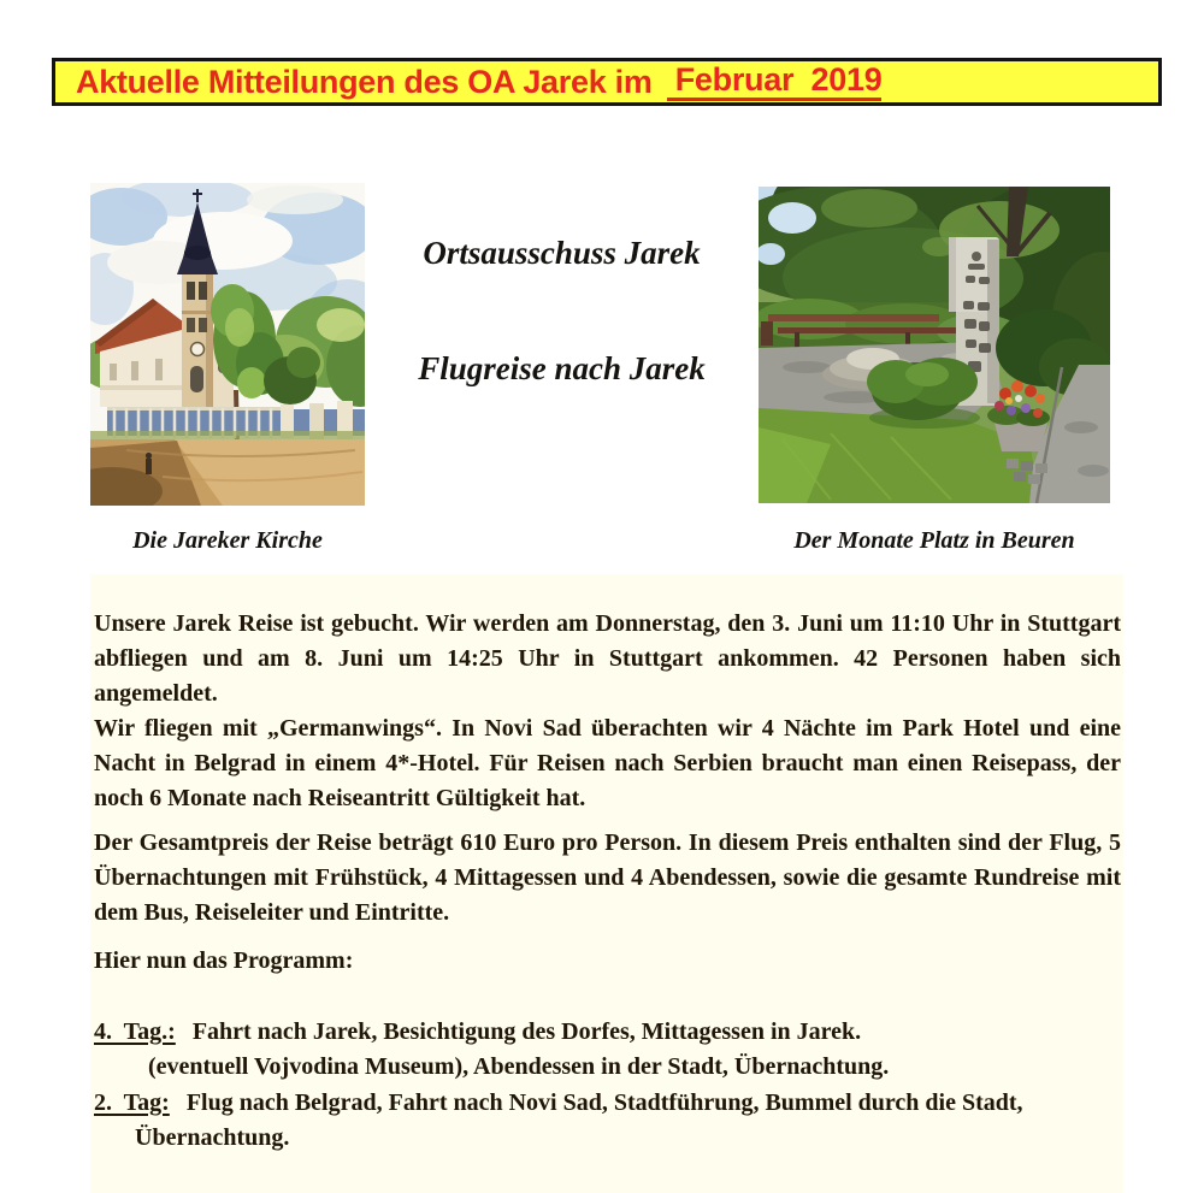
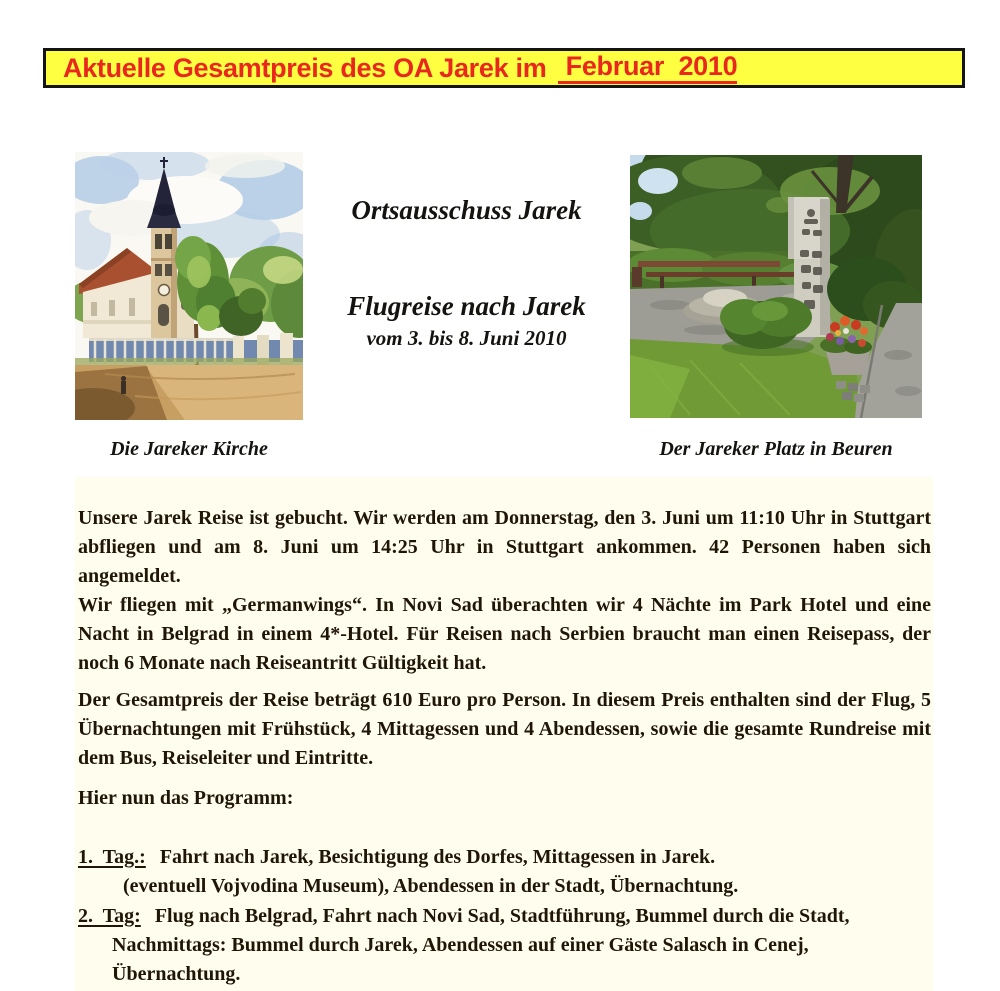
- Aktuelle Mitteilungen des OA Jarek im
+ Aktuelle Gesamtpreis des OA Jarek im
- Februar 2019
+ Februar 2010
  Ortsausschuss Jarek
  Flugreise nach Jarek
+ vom 3. bis 8. Juni 2010
  Die Jareker Kirche
- Der Monate Platz in Beuren
+ Der Jareker Platz in Beuren
  Unsere Jarek Reise ist gebucht. Wir werden am Donnerstag, den 3. Juni um 11:10 Uhr in Stuttgart abfliegen und am 8. Juni um 14:25 Uhr in Stuttgart ankommen. 42 Personen haben sich angemeldet.
  Wir fliegen mit „Germanwings“. In Novi Sad überachten wir 4 Nächte im Park Hotel und eine Nacht in Belgrad in einem 4*-Hotel. Für Reisen nach Serbien braucht man einen Reisepass, der noch 6 Monate nach Reiseantritt Gültigkeit hat.
  Der Gesamtpreis der Reise beträgt 610 Euro pro Person. In diesem Preis enthalten sind der Flug, 5 Übernachtungen mit Frühstück, 4 Mittagessen und 4 Abendessen, sowie die gesamte Rundreise mit dem Bus, Reiseleiter und Eintritte.
  Hier nun das Programm:
- 4. Tag.:
+ 1. Tag.:
  Fahrt nach Jarek, Besichtigung des Dorfes, Mittagessen in Jarek.
  (eventuell Vojvodina Museum), Abendessen in der Stadt, Übernachtung.
  2. Tag:
  Flug nach Belgrad, Fahrt nach Novi Sad, Stadtführung, Bummel durch die Stadt,
+ Nachmittags: Bummel durch Jarek, Abendessen auf einer Gäste Salasch in Cenej,
  Übernachtung.
